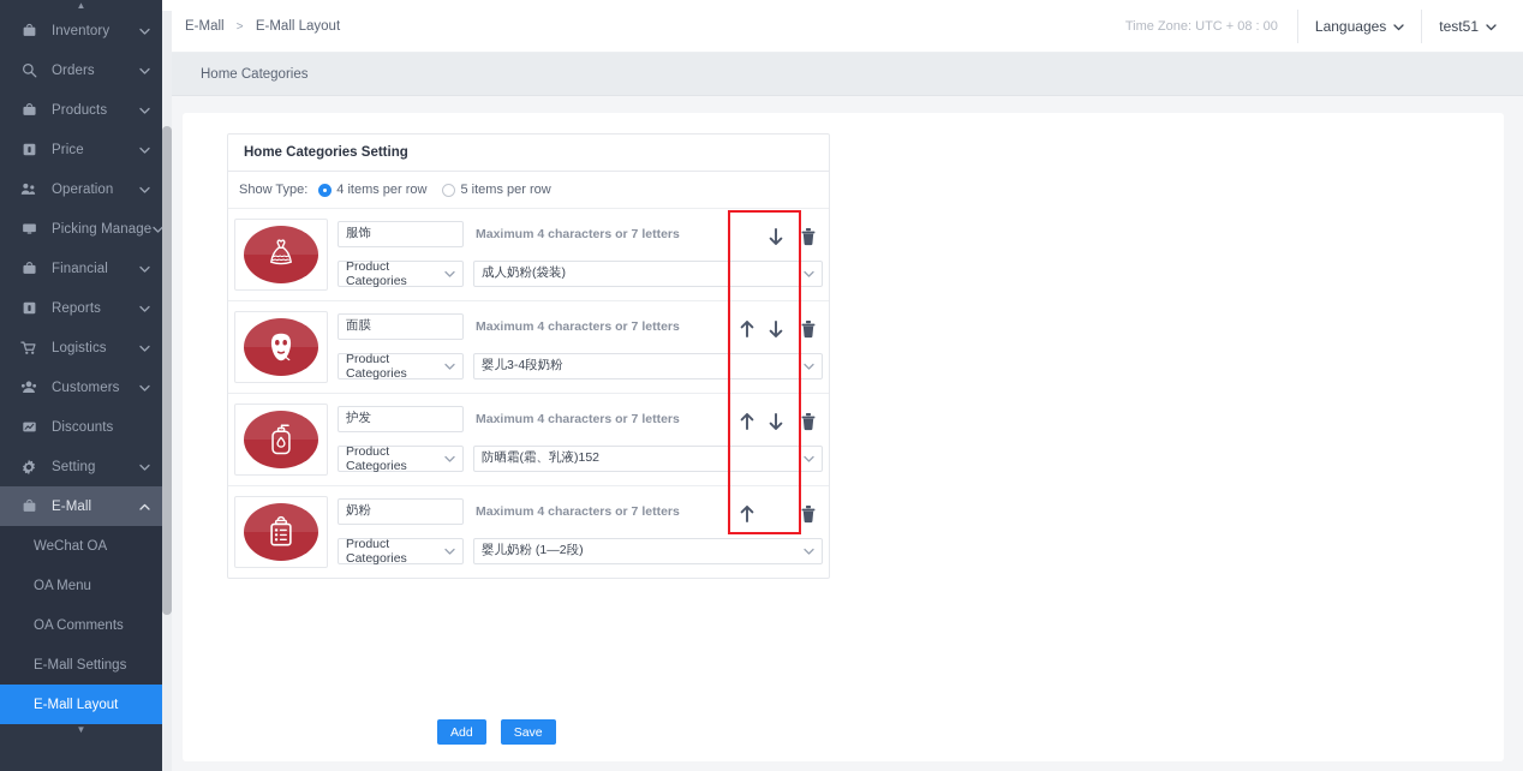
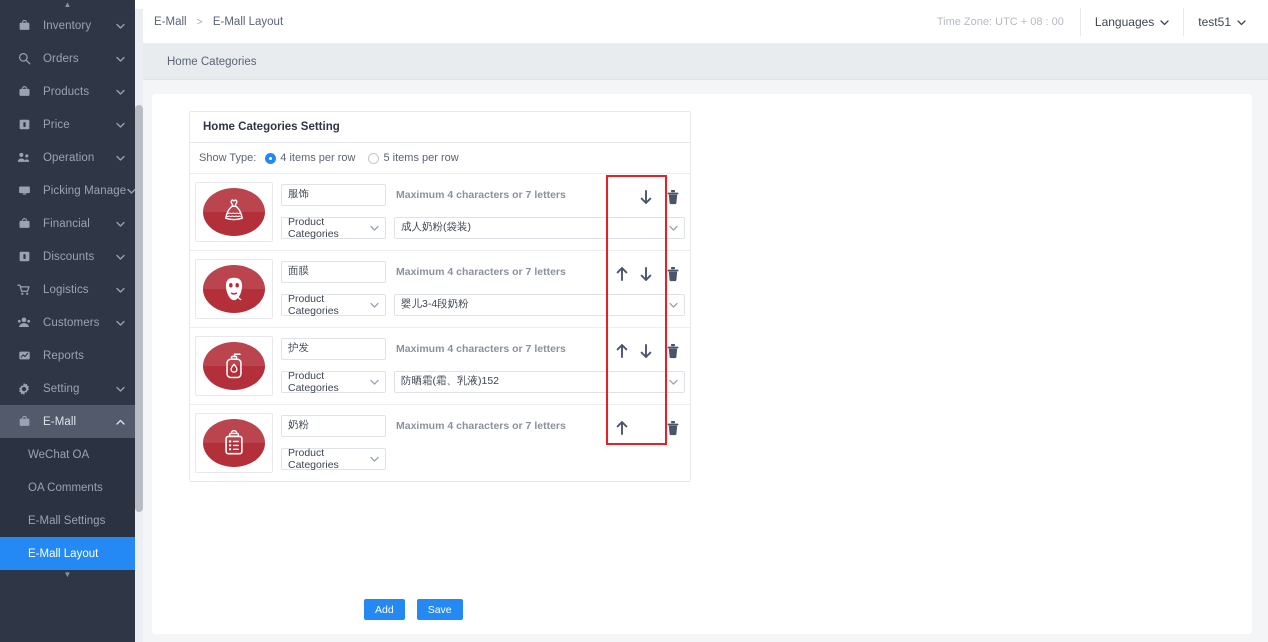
  ▲
  Inventory
  Orders
  Products
  Price
  Operation
  Picking Manage
  Financial
- Reports
+ Discounts
  Logistics
  Customers
- Discounts
+ Reports
  Setting
  E-Mall
  WeChat OA
- OA Menu
  OA Comments
  E-Mall Settings
  E-Mall Layout
  ▼
  E-Mall > E-Mall Layout
  Time Zone: UTC + 08 : 00
  Languages
  test51
  Home Categories
  Home Categories Setting
  Show Type:
  4 items per row
  5 items per row
  服饰
  Maximum 4 characters or 7 letters
  Product Categories
  成人奶粉(袋装)
  面膜
  Maximum 4 characters or 7 letters
  Product Categories
  婴儿3-4段奶粉
  护发
  Maximum 4 characters or 7 letters
  Product Categories
  防晒霜(霜、乳液)152
  奶粉
  Maximum 4 characters or 7 letters
  Product Categories
- 婴儿奶粉 (1—2段)
  Add
  Save
